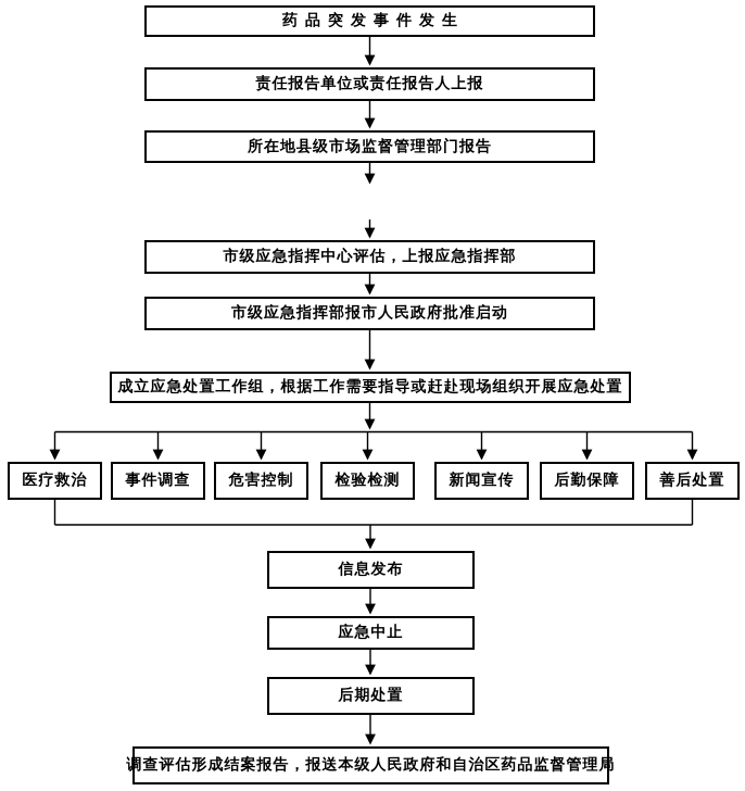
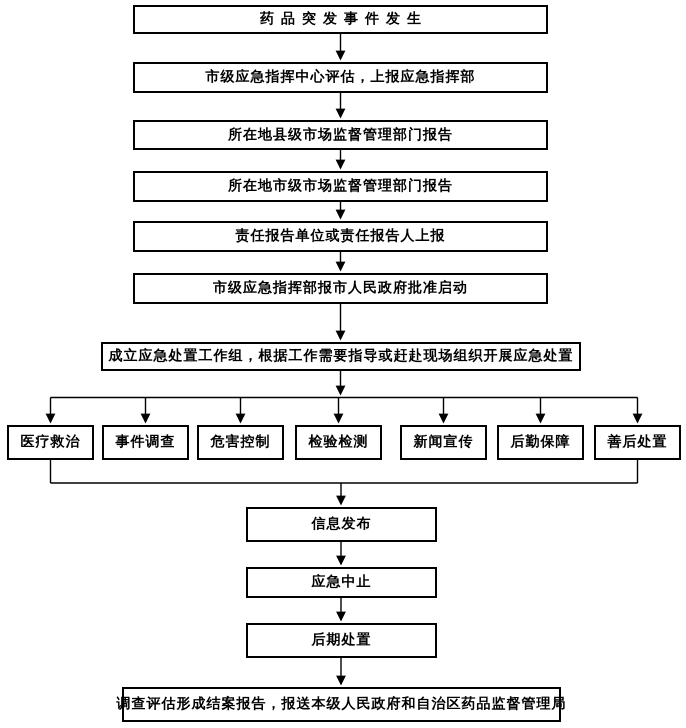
  药品突发事件发生
- 责任报告单位或责任报告人上报
+ 市级应急指挥中心评估，上报应急指挥部
  所在地县级市场监督管理部门报告
+ 所在地市级市场监督管理部门报告
- 市级应急指挥中心评估，上报应急指挥部
+ 责任报告单位或责任报告人上报
  市级应急指挥部报市人民政府批准启动
  成立应急处置工作组，根据工作需要指导或赶赴现场组织开展应急处置
  医疗救治
  事件调查
  危害控制
  检验检测
  新闻宣传
  后勤保障
  善后处置
  信息发布
  应急中止
  后期处置
  调查评估形成结案报告，报送本级人民政府和自治区药品监督管理局
